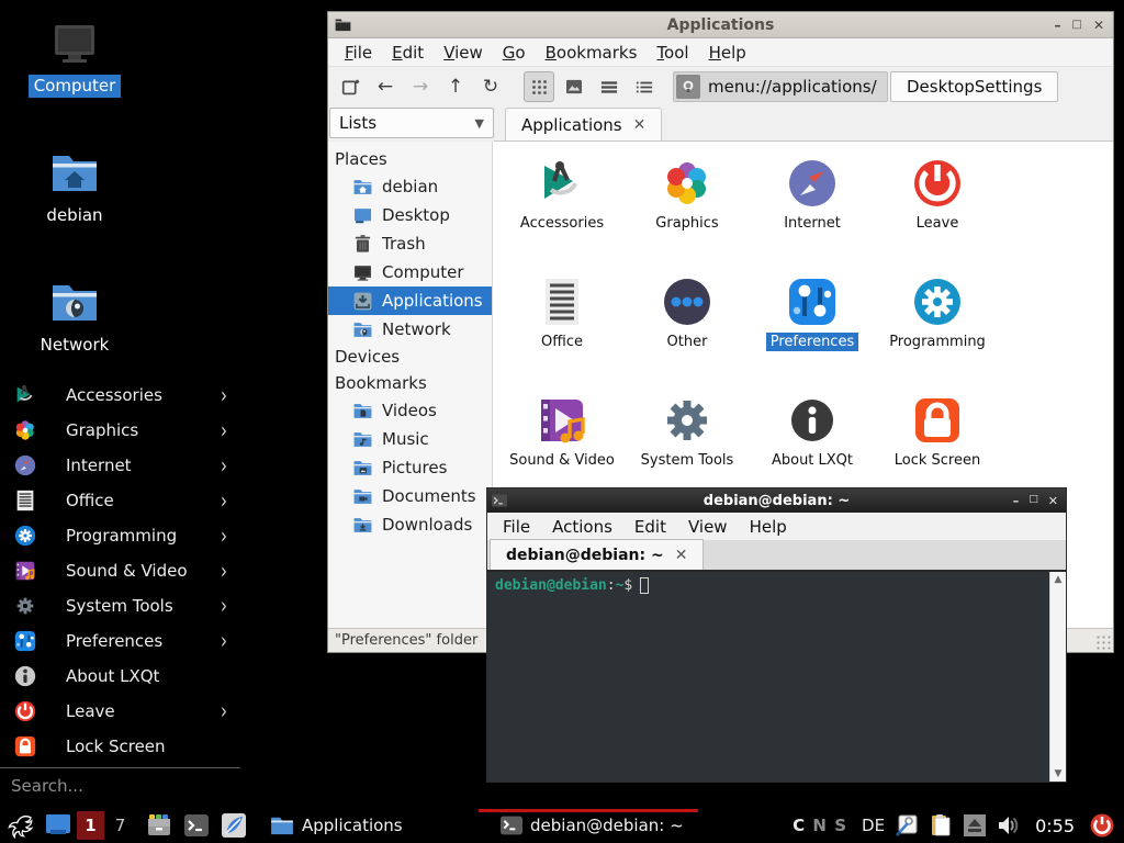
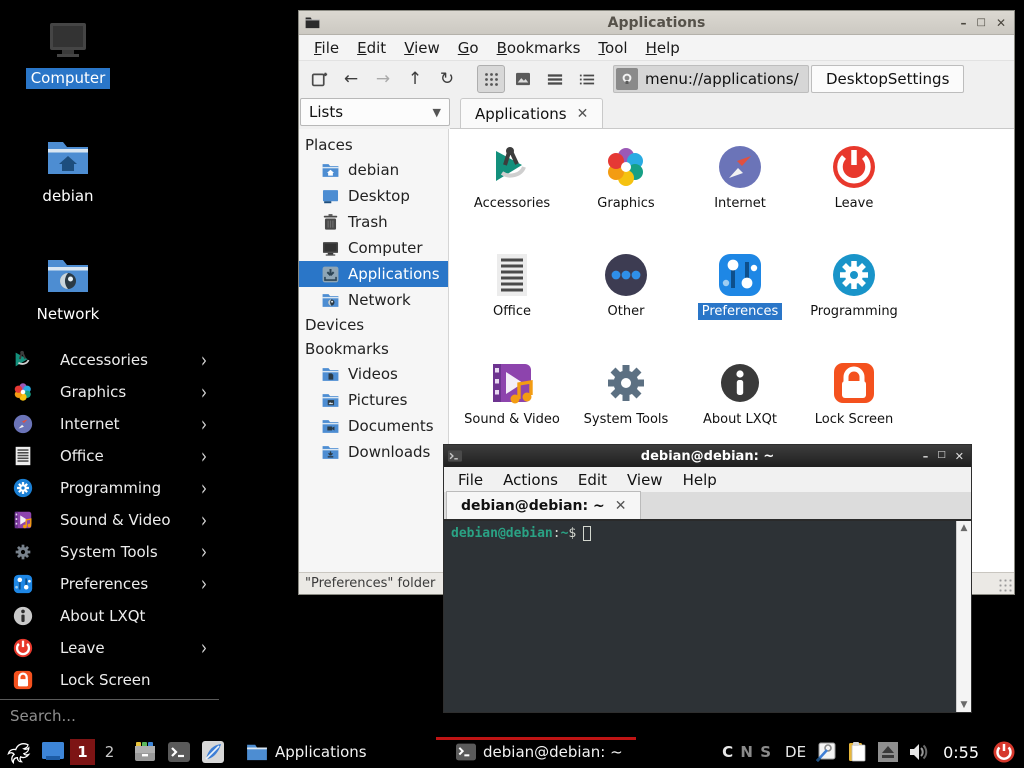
  Computer
  debian
  Network
  Accessories
  ›
  Graphics
  ›
  Internet
  ›
  Office
  ›
  Programming
  ›
  Sound & Video
  ›
  System Tools
  ›
  Preferences
  ›
  About LXQt
  Leave
  ›
  Lock Screen
  Search...
  Applications
  –
  □
  ✕
  File
  Edit
  View
  Go
  Bookmarks
  Tool
  Help
  ←
  →
  ↑
  ↻
  menu://applications/
  DesktopSettings
  Lists
  ▼
  Applications
  ✕
  Places
  debian
  Desktop
  Trash
  Computer
  Applications
  Network
  Devices
  Bookmarks
  Videos
- Music
  Pictures
  Documents
  Downloads
  Accessories
  Graphics
  Internet
  Leave
  Office
  Other
  Preferences
  Programming
  Sound & Video
  System Tools
  About LXQt
  Lock Screen
  "Preferences" folder
  debian@debian: ~
  –
  □
  ✕
  File
  Actions
  Edit
  View
  Help
  debian@debian: ~
  ✕
  debian@debian:~$
  ▲
  ▼
  1
- 7
+ 2
  Applications
  debian@debian: ~
  C N S
  DE
  0:55
